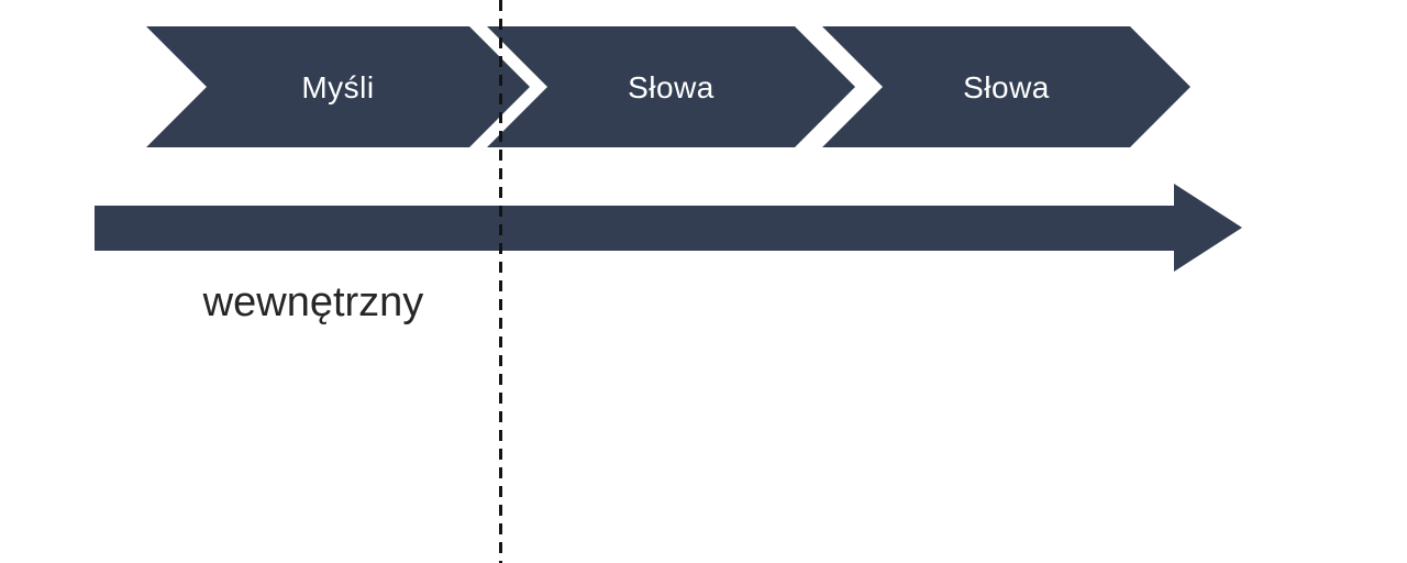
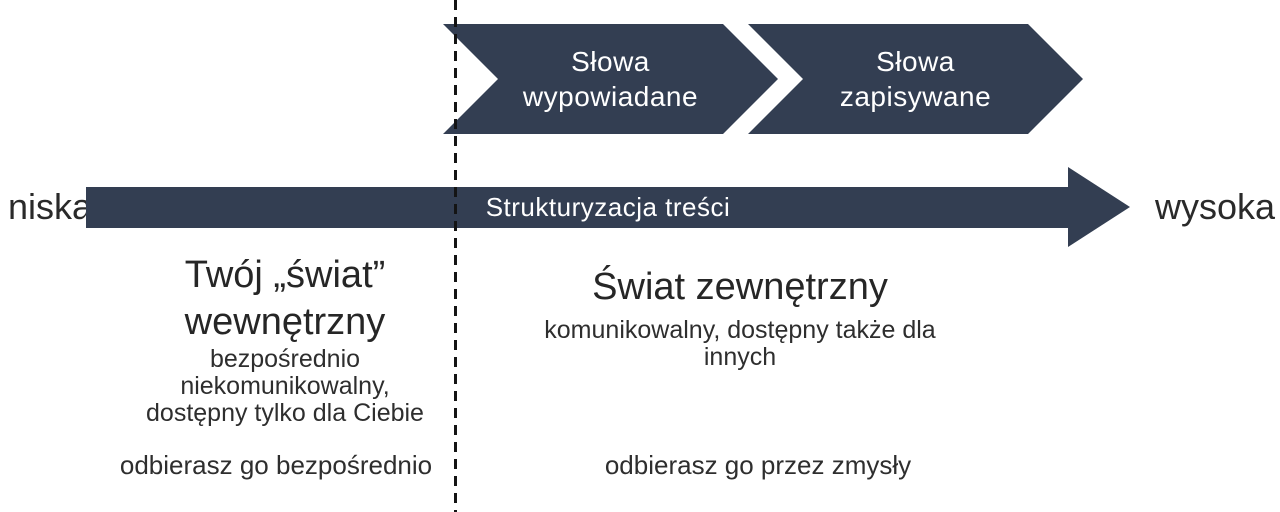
- Myśli
  Słowa
+ wypowiadane
  Słowa
+ zapisywane
+ niska
+ Strukturyzacja treści
+ wysoka
+ Twój „świat”
  wewnętrzny
+ bezpośrednio
+ niekomunikowalny,
+ dostępny tylko dla Ciebie
+ Świat zewnętrzny
+ komunikowalny, dostępny także dla innych
+ odbierasz go bezpośrednio
+ odbierasz go przez zmysły
